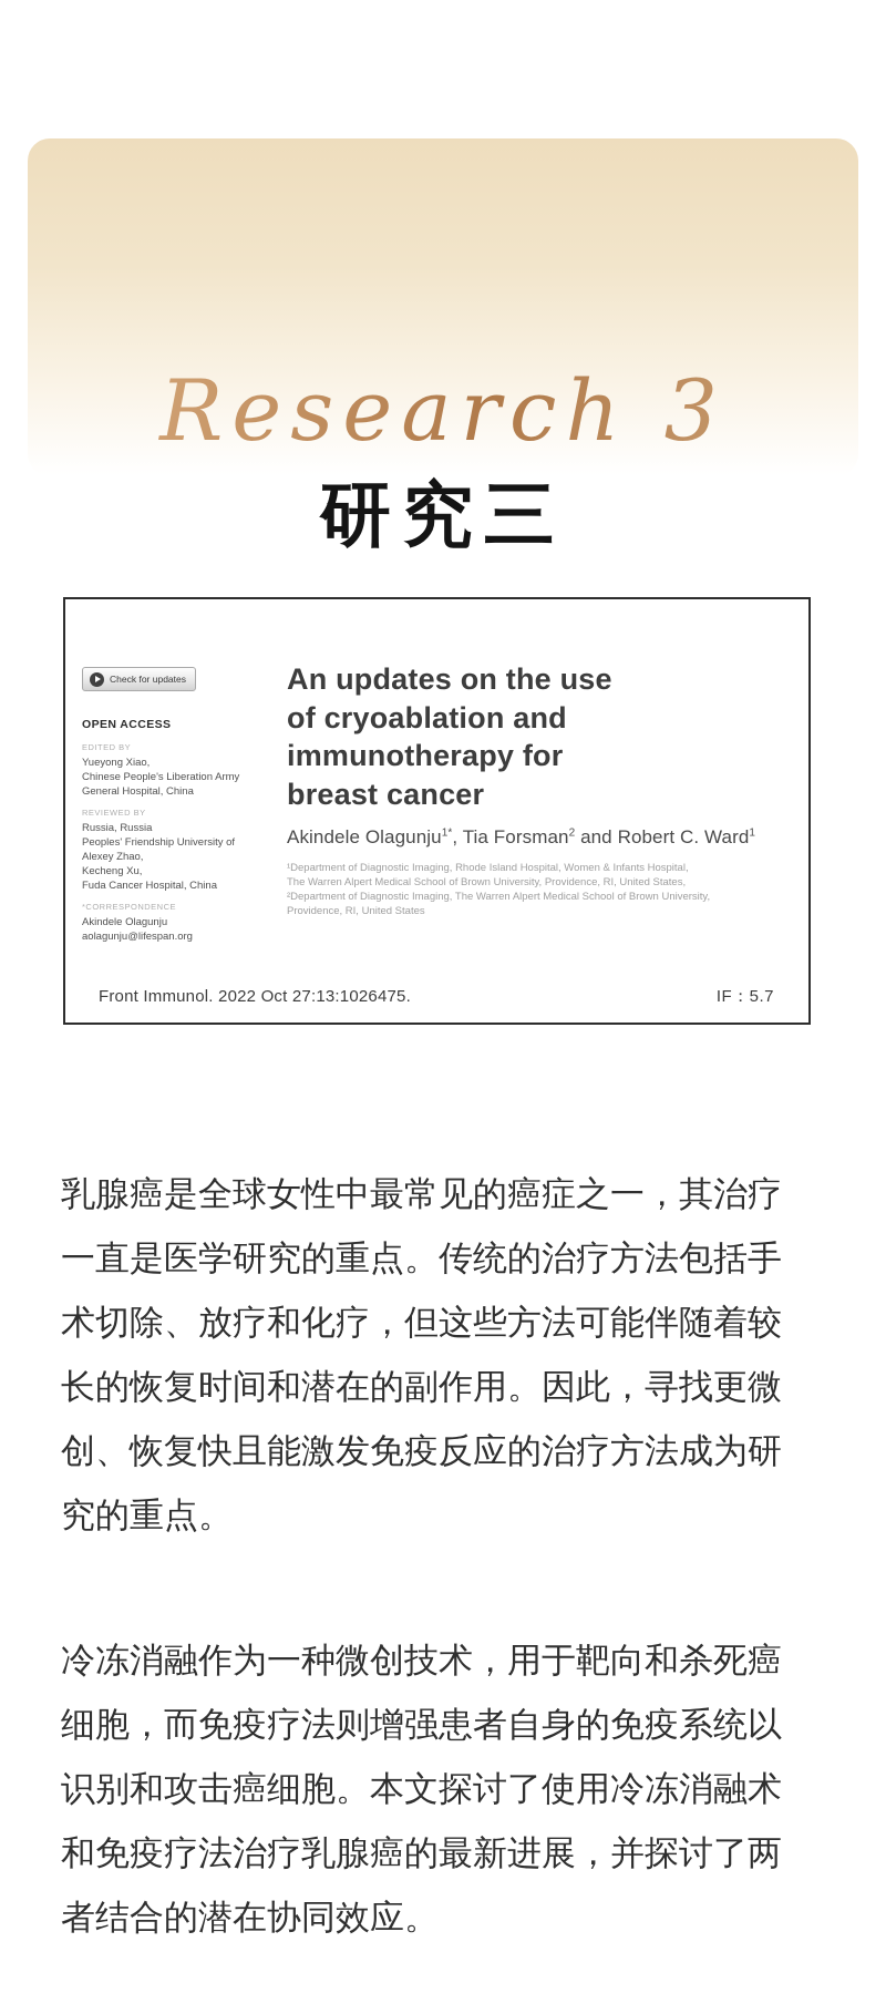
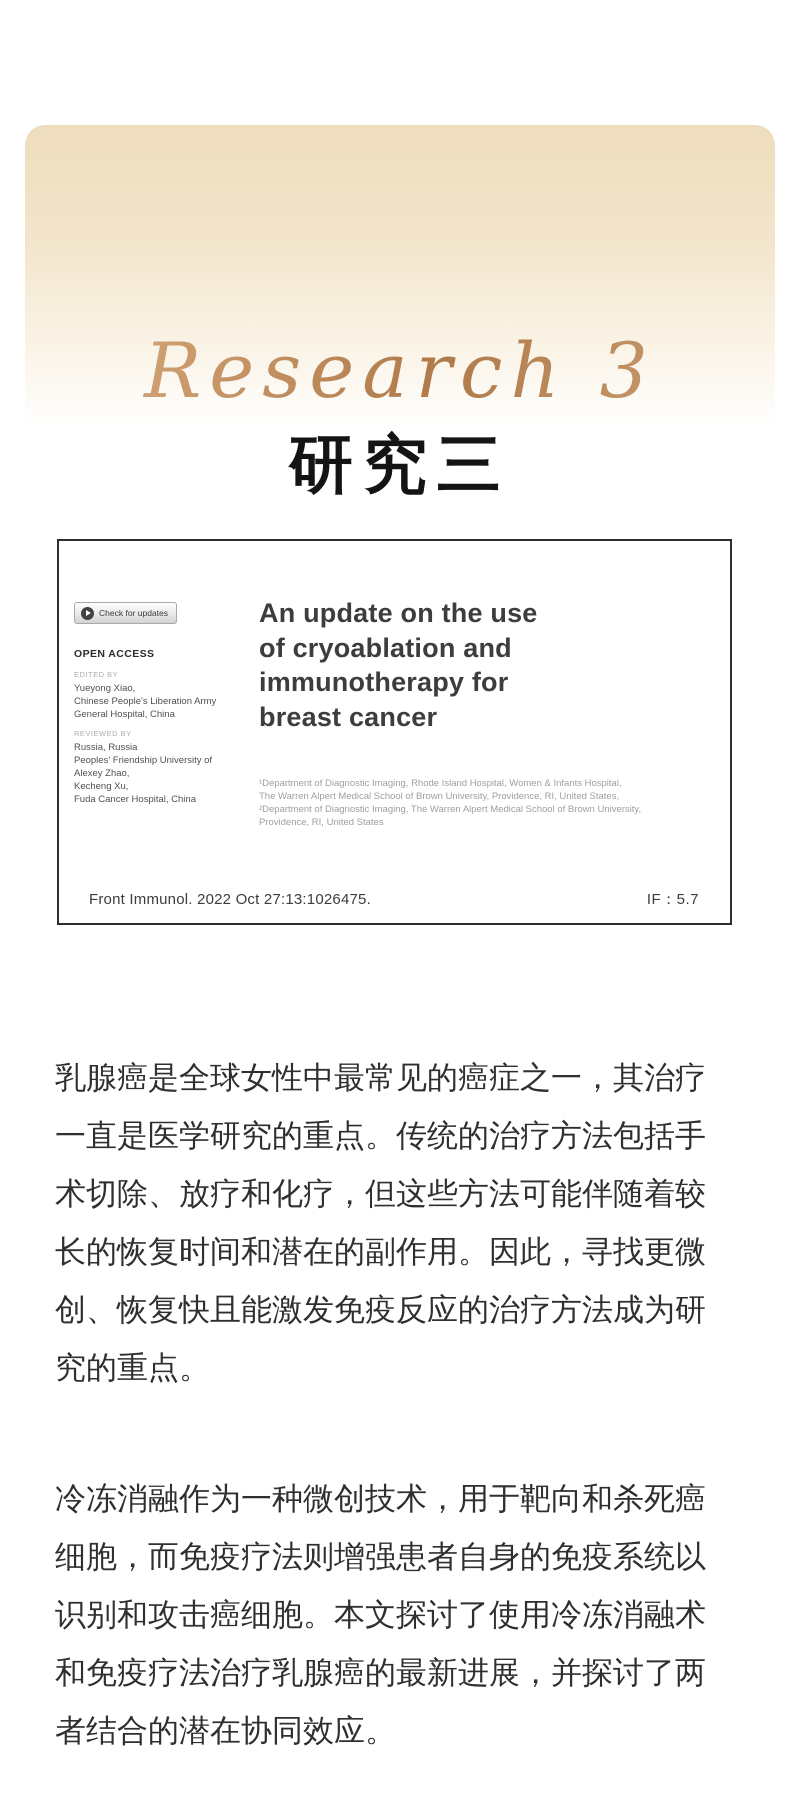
  Research 3
  研究三
  Check for updates
  OPEN ACCESS
  EDITED BY
  Yueyong Xiao,
  Chinese People's Liberation Army
  General Hospital, China
  REVIEWED BY
  Russia, Russia
  Peoples' Friendship University of
  Alexey Zhao,
  Kecheng Xu,
  Fuda Cancer Hospital, China
- *CORRESPONDENCE
- Akindele Olagunju
- aolagunju@lifespan.org
- An updates on the use
+ An update on the use
  of cryoablation and
  immunotherapy for
  breast cancer
- Akindele Olagunju1*, Tia Forsman2 and Robert C. Ward1
  ¹Department of Diagnostic Imaging, Rhode Island Hospital, Women & Infants Hospital,
  The Warren Alpert Medical School of Brown University, Providence, RI, United States,
  ²Department of Diagnostic Imaging, The Warren Alpert Medical School of Brown University,
  Providence, RI, United States
  Front Immunol. 2022 Oct 27:13:1026475.
  IF：5.7
  乳腺癌是全球女性中最常见的癌症之一，其治疗一直是医学研究的重点。传统的治疗方法包括手术切除、放疗和化疗，但这些方法可能伴随着较长的恢复时间和潜在的副作用。因此，寻找更微创、恢复快且能激发免疫反应的治疗方法成为研究的重点。
  冷冻消融作为一种微创技术，用于靶向和杀死癌细胞，而免疫疗法则增强患者自身的免疫系统以识别和攻击癌细胞。本文探讨了使用冷冻消融术和免疫疗法治疗乳腺癌的最新进展，并探讨了两者结合的潜在协同效应。
